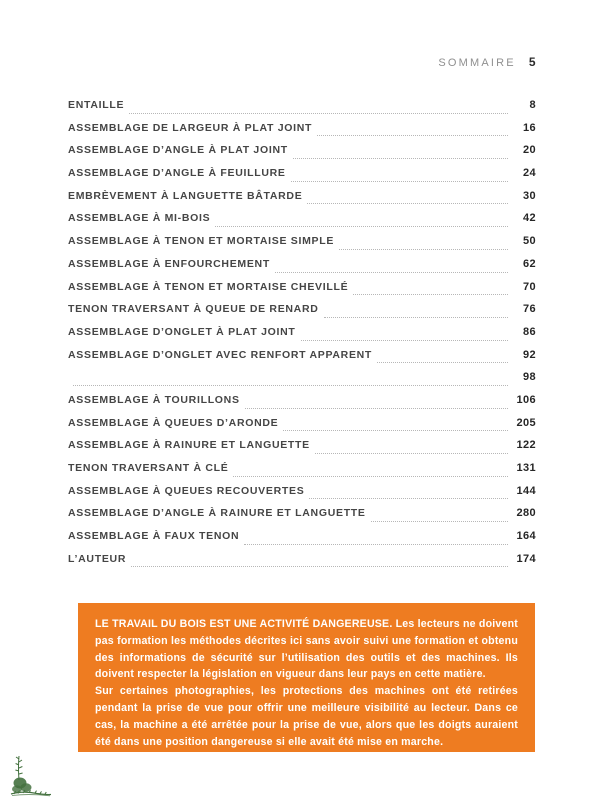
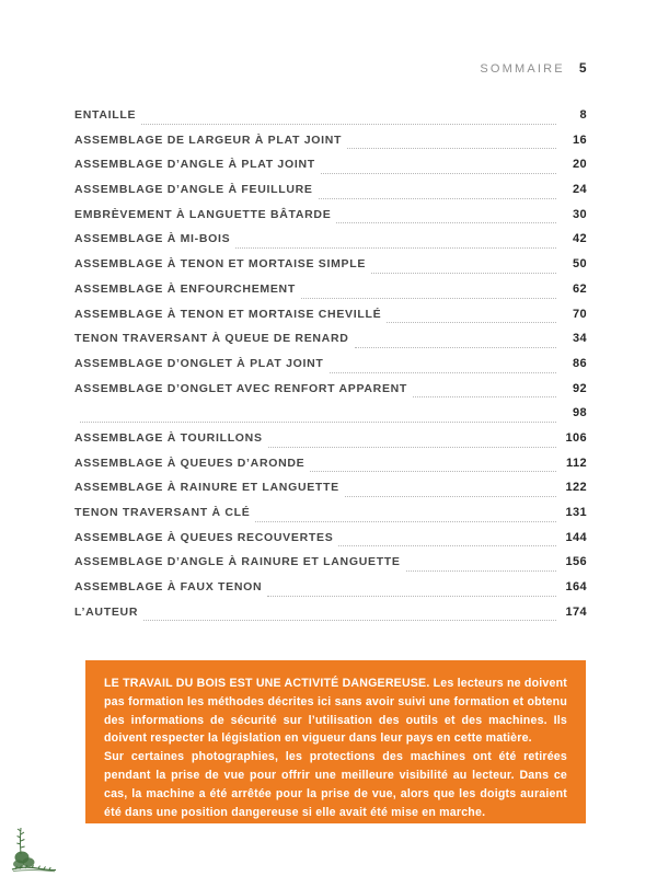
  SOMMAIRE
  5
  ENTAILLE
  8
  ASSEMBLAGE DE LARGEUR À PLAT JOINT
  16
  ASSEMBLAGE D’ANGLE À PLAT JOINT
  20
  ASSEMBLAGE D’ANGLE À FEUILLURE
  24
  EMBRÈVEMENT À LANGUETTE BÂTARDE
  30
  ASSEMBLAGE À MI-BOIS
  42
  ASSEMBLAGE À TENON ET MORTAISE SIMPLE
  50
  ASSEMBLAGE À ENFOURCHEMENT
  62
  ASSEMBLAGE À TENON ET MORTAISE CHEVILLÉ
  70
  TENON TRAVERSANT À QUEUE DE RENARD
- 76
+ 34
  ASSEMBLAGE D’ONGLET À PLAT JOINT
  86
  ASSEMBLAGE D’ONGLET AVEC RENFORT APPARENT
  92
  98
  ASSEMBLAGE À TOURILLONS
  106
  ASSEMBLAGE À QUEUES D’ARONDE
- 205
+ 112
  ASSEMBLAGE À RAINURE ET LANGUETTE
  122
  TENON TRAVERSANT À CLÉ
  131
  ASSEMBLAGE À QUEUES RECOUVERTES
  144
  ASSEMBLAGE D’ANGLE À RAINURE ET LANGUETTE
- 280
+ 156
  ASSEMBLAGE À FAUX TENON
  164
  L’AUTEUR
  174
  LE TRAVAIL DU BOIS EST UNE ACTIVITÉ DANGEREUSE. Les lecteurs ne doivent pas formation les méthodes décrites ici sans avoir suivi une formation et obtenu des informations de sécurité sur l’utilisation des outils et des machines. Ils doivent respecter la législation en vigueur dans leur pays en cette matière.
  Sur certaines photographies, les protections des machines ont été retirées pendant la prise de vue pour offrir une meilleure visibilité au lecteur. Dans ce cas, la machine a été arrêtée pour la prise de vue, alors que les doigts auraient été dans une position dangereuse si elle avait été mise en marche.
